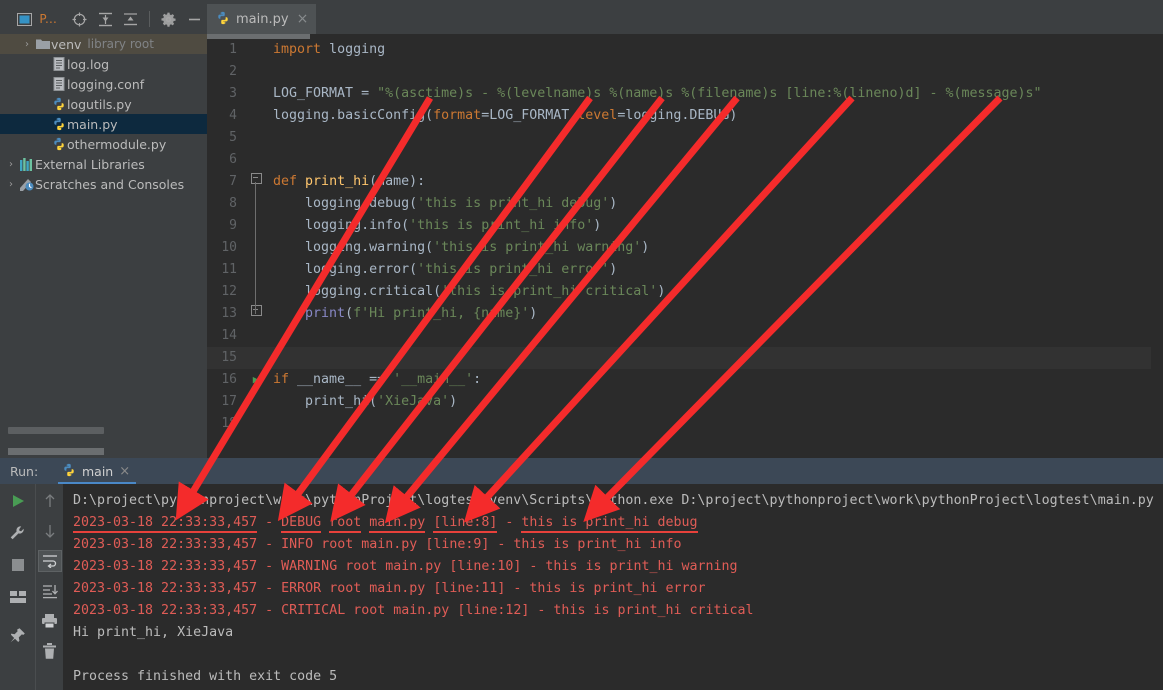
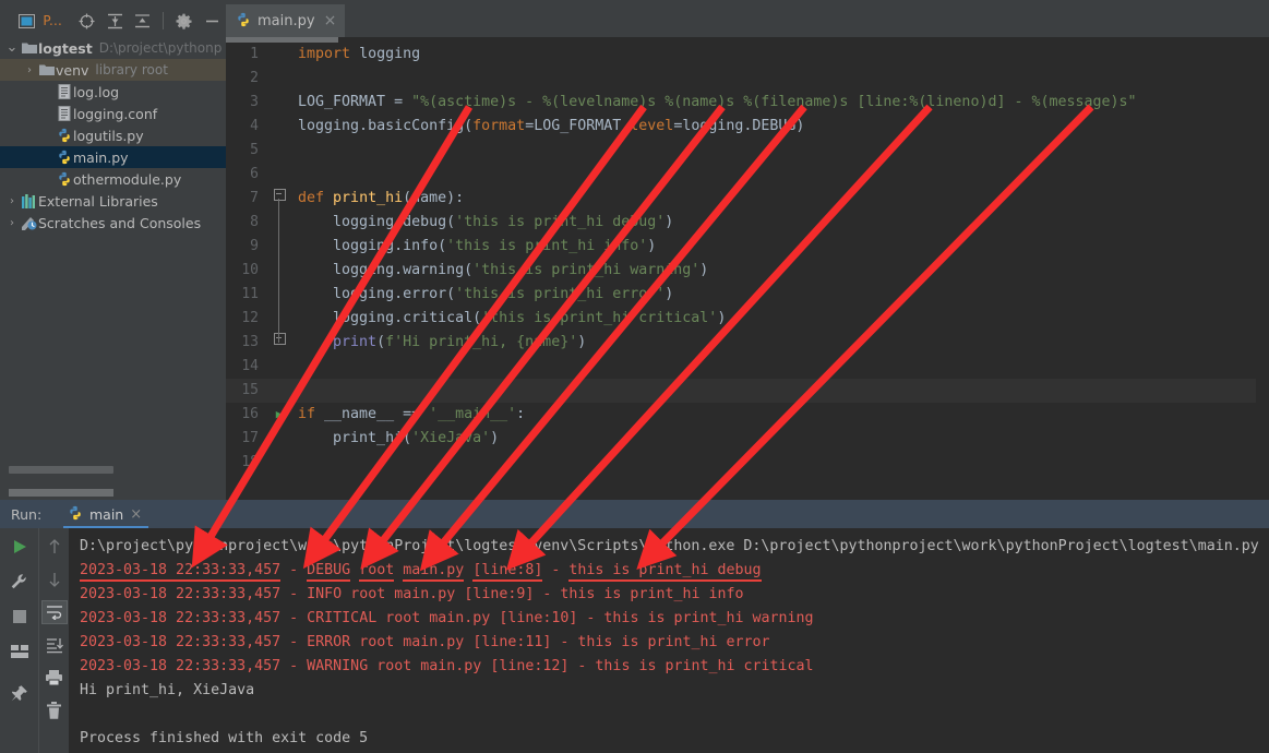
  P...
  main.py
  ×
+ ⌄
+ logtest
+ D:\project\pythonp
  ›
  venv
  library root
  log.log
  logging.conf
  logutils.py
  main.py
  othermodule.py
  ›
  External Libraries
  ›
  Scratches and Consoles
  1
  import logging
  2
  3
  LOG_FORMAT = "%(asctime)s - %(levelname)s %(name)s %(filename)s [line:%(lineno)d] - %(message)s"
  4
  logging.basicConfi (format=LOG_FORMAT evel=loging.DEBU )
  5
  6
  7
  def print_hi( ame):
  8
  logging debug('this is prnt_hi deug')
  9
  loggin .info('this is pint_hi ifo')
  10
  loggng.warning('this is prinhi warnng')
  11
  loging.error('this is prin_hi erro')
  12
  lgging.critical( this is print_h critical')
  13
  print(f'Hi prin_hi, {nme}')
  14
  15
  16
  ▶
  if __name__ = '__mai__':
  17
  print_h ('XieJva')
  Run:
  main
  ×
  D:\project\pytonproject\wok\pythnProjet\logtestvenv\Scripts\pthon.exe D:\project\pythonproject\work\pythonProject\logtest\main.py
  2023-03-18 22:33:33,457 - DEBUG root main.py [line:8] - this is print_hi debug
  2023-03-18 22:33:33,457 - INFO root main.py [line:9] - this is print_hi info
- 2023-03-18 22:33:33,457 - WARNING root main.py [line:10] - this is print_hi warning
+ 2023-03-18 22:33:33,457 - CRITICAL root main.py [line:10] - this is print_hi warning
  2023-03-18 22:33:33,457 - ERROR root main.py [line:11] - this is print_hi error
- 2023-03-18 22:33:33,457 - CRITICAL root main.py [line:12] - this is print_hi critical
+ 2023-03-18 22:33:33,457 - WARNING root main.py [line:12] - this is print_hi critical
  Hi print_hi, XieJava
  Process finished with exit code 5
